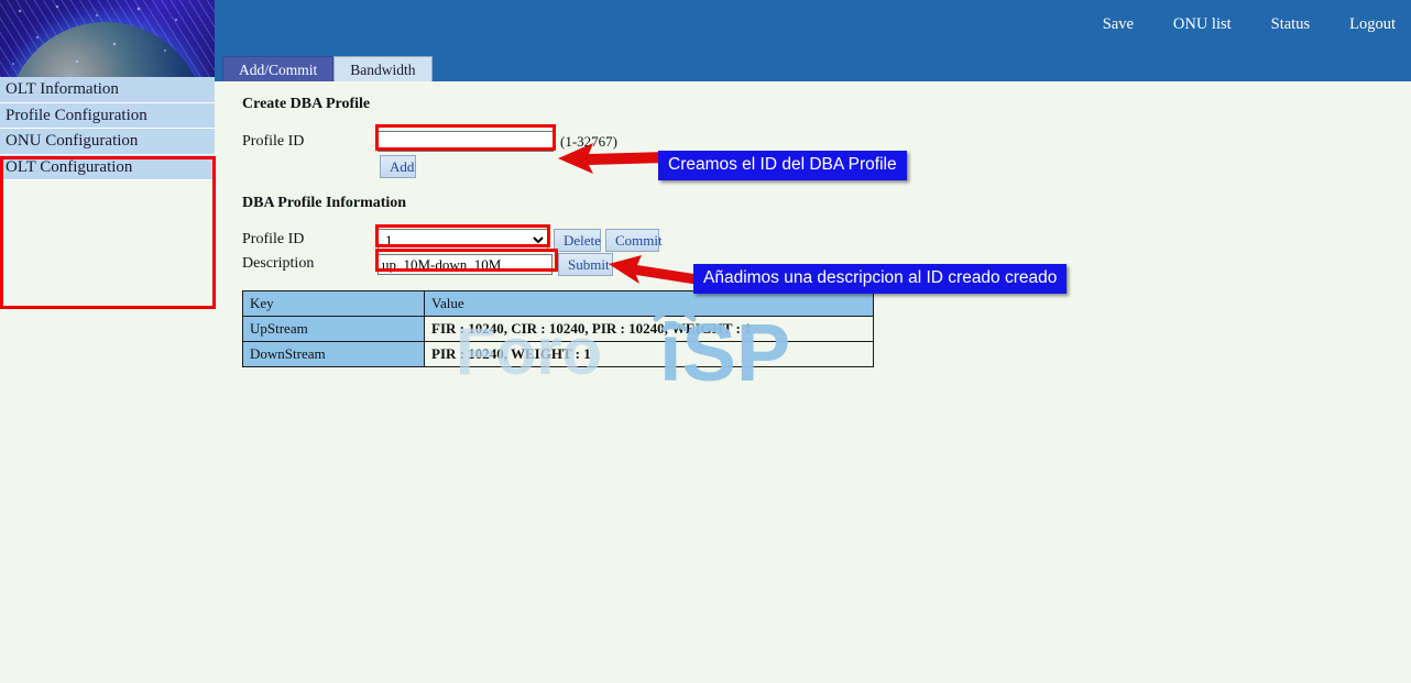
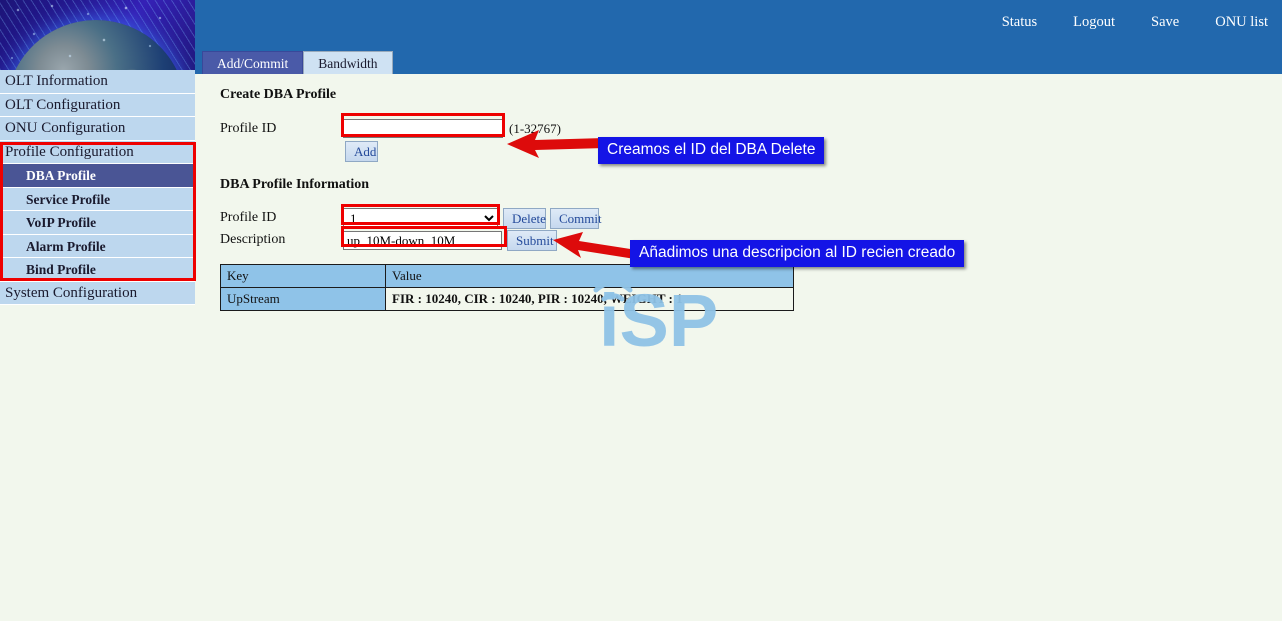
- Save
+ Status
- ONU list
+ Logout
- Status
+ Save
- Logout
+ ONU list
  OLT Information
- Profile Configuration
+ OLT Configuration
  ONU Configuration
- OLT Configuration
+ Profile Configuration
+ DBA Profile
+ Service Profile
+ VoIP Profile
+ Alarm Profile
+ Bind Profile
+ System Configuration
  Add/Commit
  Bandwidth
  Create DBA Profile
  Profile ID
  (1-32767)
  Add
  DBA Profile Information
  Profile ID
  1
  Delete
  Commit
  Description
  up_10M-down_10M
  Submit
  Key	Value
  UpStream	FIR : 10240, CIR : 10240, PIR : 10240EIGHT : 1
- DownStream	PIR : 10240, WEIGHT : 1
- Foro
  iSP
- Creamos el ID del DBA Profile
+ Creamos el ID del DBA Delete
- Añadimos una descripcion al ID creado creado
+ Añadimos una descripcion al ID recien creado
